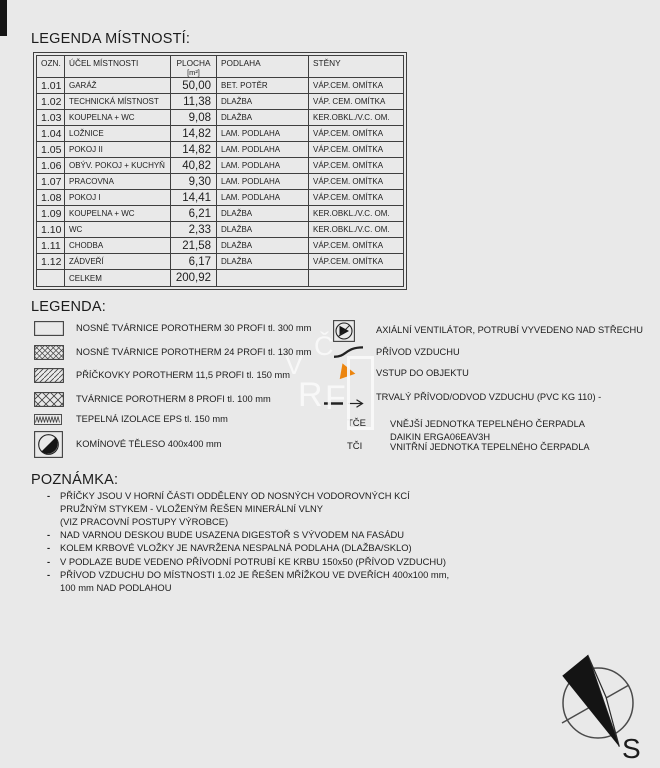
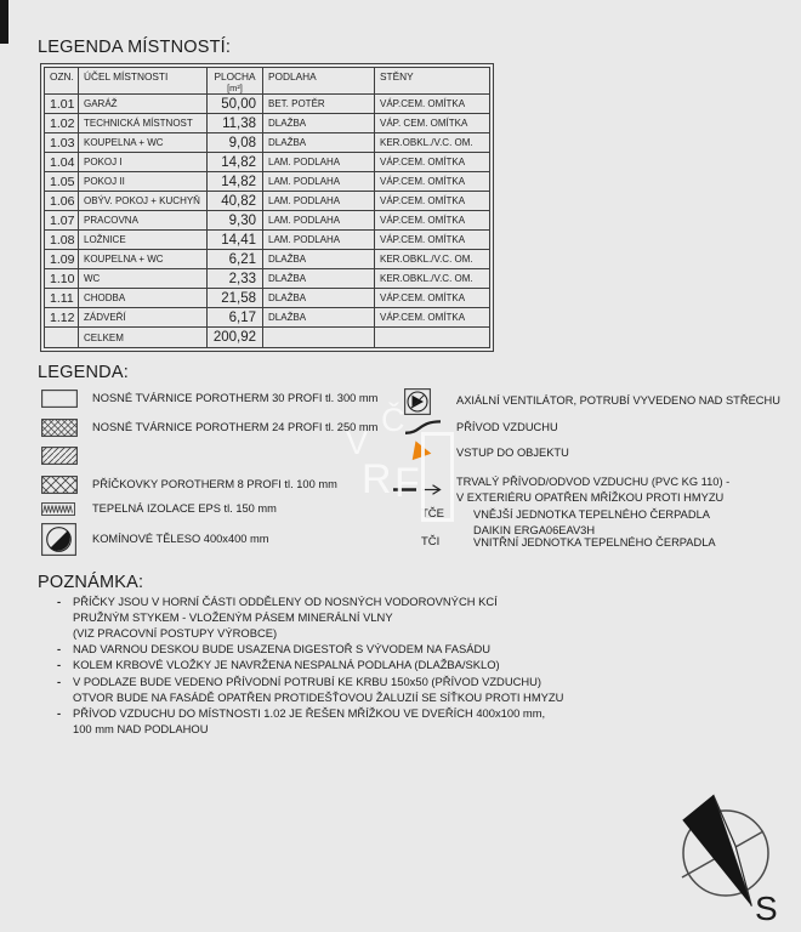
  LEGENDA MÍSTNOSTÍ:
  OZN.	ÚČEL MÍSTNOSTI	PLOCHA [m²]	PODLAHA	STĚNY
  1.01	GARÁŽ	50,00	BET. POTĚR	VÁP.CEM. OMÍTKA
  1.02	TECHNICKÁ MÍSTNOST	11,38	DLAŽBA	VÁP. CEM. OMÍTKA
  1.03	KOUPELNA + WC	9,08	DLAŽBA	KER.OBKL./V.C. OM.
- 1.04	LOŽNICE	14,82	LAM. PODLAHA	VÁP.CEM. OMÍTKA
+ 1.04	POKOJ I	14,82	LAM. PODLAHA	VÁP.CEM. OMÍTKA
  1.05	POKOJ II	14,82	LAM. PODLAHA	VÁP.CEM. OMÍTKA
  1.06	OBÝV. POKOJ + KUCHYŇ	40,82	LAM. PODLAHA	VÁP.CEM. OMÍTKA
  1.07	PRACOVNA	9,30	LAM. PODLAHA	VÁP.CEM. OMÍTKA
- 1.08	POKOJ I	14,41	LAM. PODLAHA	VÁP.CEM. OMÍTKA
+ 1.08	LOŽNICE	14,41	LAM. PODLAHA	VÁP.CEM. OMÍTKA
  1.09	KOUPELNA + WC	6,21	DLAŽBA	KER.OBKL./V.C. OM.
  1.10	WC	2,33	DLAŽBA	KER.OBKL./V.C. OM.
  1.11	CHODBA	21,58	DLAŽBA	VÁP.CEM. OMÍTKA
  1.12	ZÁDVEŘÍ	6,17	DLAŽBA	VÁP.CEM. OMÍTKA
  	CELKEM	200,92
  LEGENDA:
  NOSNÉ TVÁRNICE POROTHERM 30 PROFI tl. 300 mm
- NOSNÉ TVÁRNICE POROTHERM 24 PROFI tl. 130 mm
+ NOSNÉ TVÁRNICE POROTHERM 24 PROFI tl. 250 mm
- PŘÍČKOVKY POROTHERM 11,5 PROFI tl. 150 mm
- TVÁRNICE POROTHERM 8 PROFI tl. 100 mm
+ PŘÍČKOVKY POROTHERM 8 PROFI tl. 100 mm
  TEPELNÁ IZOLACE EPS tl. 150 mm
  KOMÍNOVÉ TĚLESO 400x400 mm
  AXIÁLNÍ VENTILÁTOR, POTRUBÍ VYVEDENO NAD STŘECHU
  PŘÍVOD VZDUCHU
  VSTUP DO OBJEKTU
  TRVALÝ PŘÍVOD/ODVOD VZDUCHU (PVC KG 110) -
+ V EXTERIÉRU OPATŘEN MŘÍŽKOU PROTI HMYZU
  TČE
  VNĚJŠÍ JEDNOTKA TEPELNÉHO ČERPADLA
  DAIKIN ERGA06EAV3H
  TČI
  VNITŘNÍ JEDNOTKA TEPELNÉHO ČERPADLA
  POZNÁMKA:
  -
  PŘÍČKY JSOU V HORNÍ ČÁSTI ODDĚLENY OD NOSNÝCH VODOROVNÝCH KCÍ
- PRUŽNÝM STYKEM - VLOŽENÝM ŘEŠEN MINERÁLNÍ VLNY
+ PRUŽNÝM STYKEM - VLOŽENÝM PÁSEM MINERÁLNÍ VLNY
  (VIZ PRACOVNÍ POSTUPY VÝROBCE)
  -
  NAD VARNOU DESKOU BUDE USAZENA DIGESTOŘ S VÝVODEM NA FASÁDU
  -
  KOLEM KRBOVÉ VLOŽKY JE NAVRŽENA NESPALNÁ PODLAHA (DLAŽBA/SKLO)
  -
  V PODLAZE BUDE VEDENO PŘÍVODNÍ POTRUBÍ KE KRBU 150x50 (PŘÍVOD VZDUCHU)
+ OTVOR BUDE NA FASÁDĚ OPATŘEN PROTIDEŠŤOVOU ŽALUZIÍ SE SÍŤKOU PROTI HMYZU
  -
  PŘÍVOD VZDUCHU DO MÍSTNOSTI 1.02 JE ŘEŠEN MŘÍŽKOU VE DVEŘÍCH 400x100 mm,
  100 mm NAD PODLAHOU
  V
  Č
  F
  S
